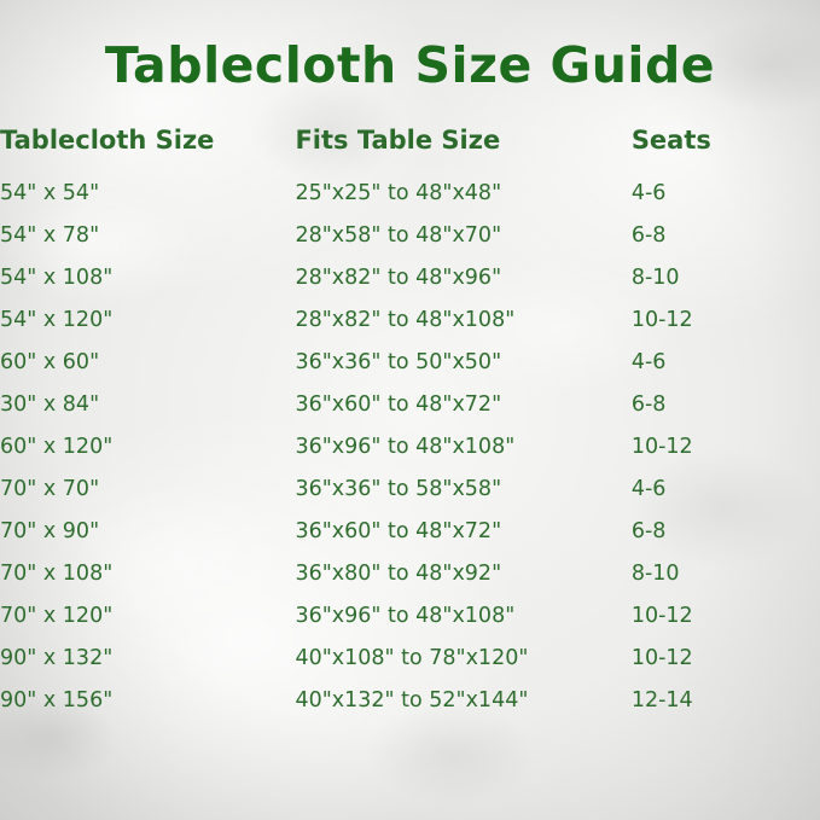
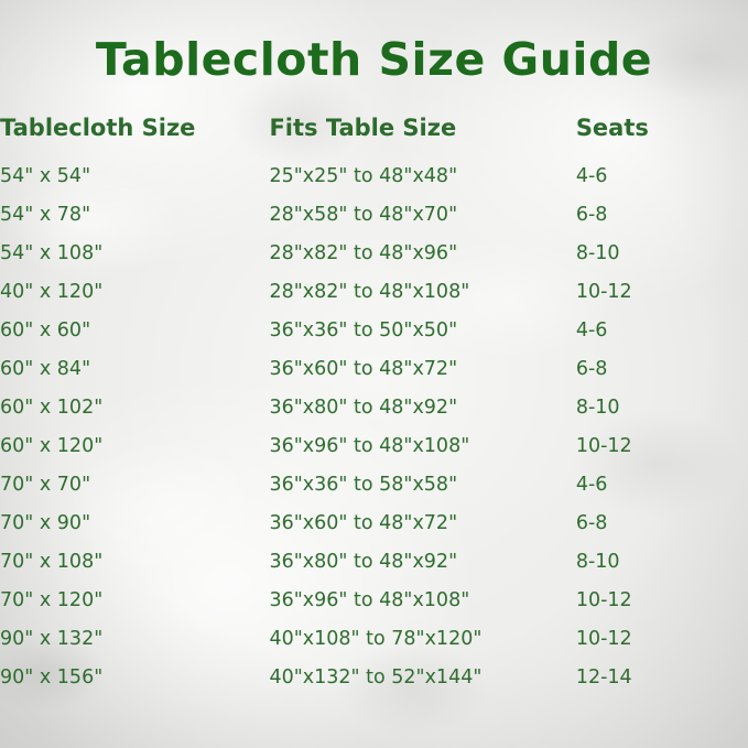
  Tablecloth Size Guide
  Tablecloth Size	Fits Table Size	Seats
  54" x 54"	25"x25" to 48"x48"	4-6
  54" x 78"	28"x58" to 48"x70"	6-8
  54" x 108"	28"x82" to 48"x96"	8-10
- 54" x 120"	28"x82" to 48"x108"	10-12
+ 40" x 120"	28"x82" to 48"x108"	10-12
  60" x 60"	36"x36" to 50"x50"	4-6
- 30" x 84"	36"x60" to 48"x72"	6-8
+ 60" x 84"	36"x60" to 48"x72"	6-8
+ 60" x 102"	36"x80" to 48"x92"	8-10
  60" x 120"	36"x96" to 48"x108"	10-12
  70" x 70"	36"x36" to 58"x58"	4-6
  70" x 90"	36"x60" to 48"x72"	6-8
  70" x 108"	36"x80" to 48"x92"	8-10
  70" x 120"	36"x96" to 48"x108"	10-12
  90" x 132"	40"x108" to 78"x120"	10-12
  90" x 156"	40"x132" to 52"x144"	12-14
